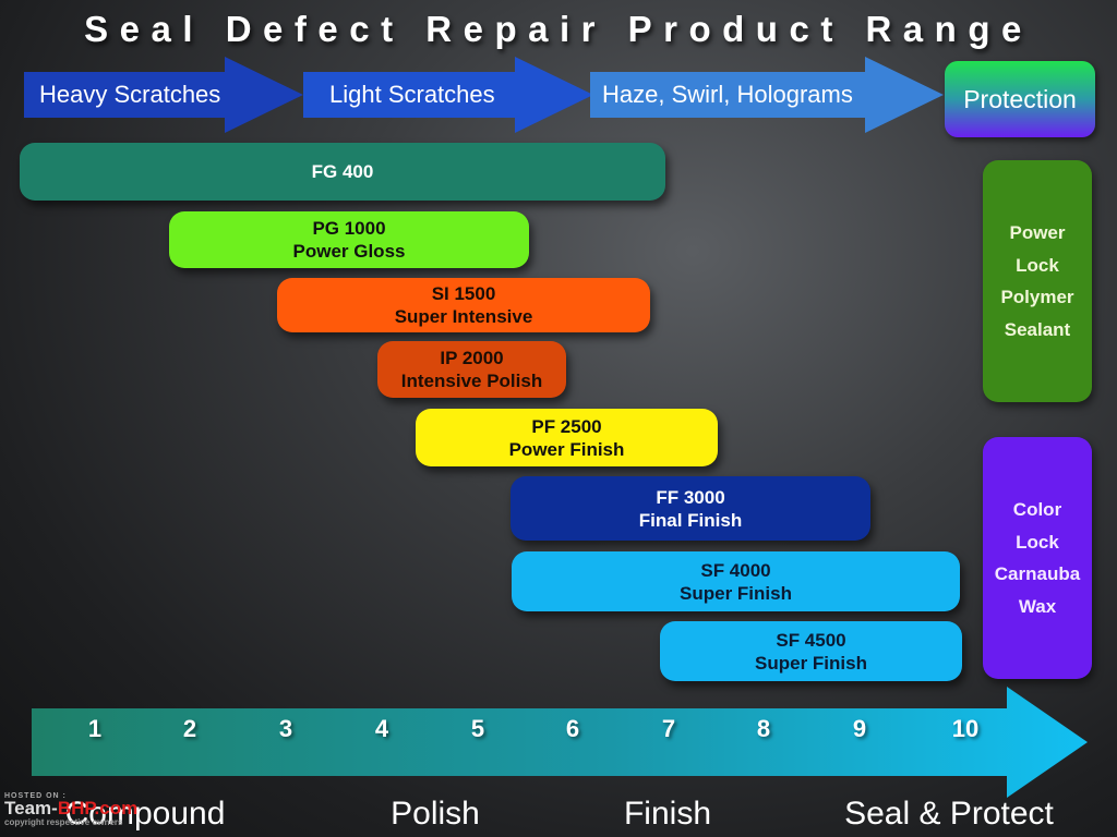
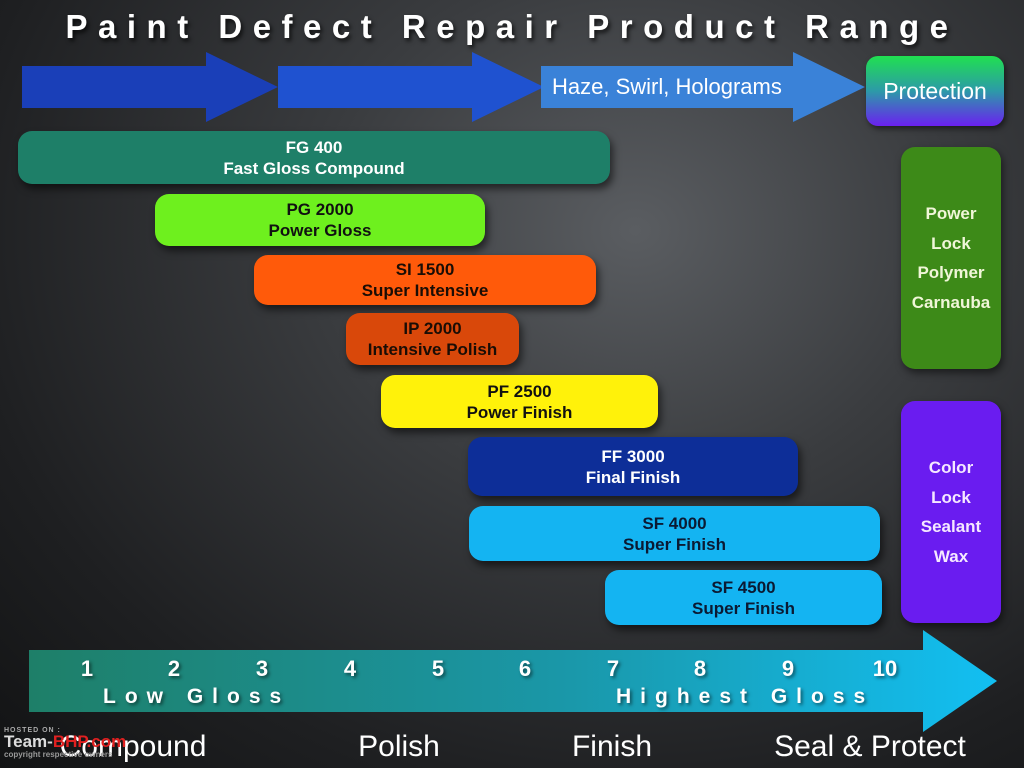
- Seal Defect Repair Product Range
+ Paint Defect Repair Product Range
- Heavy Scratches
- Light Scratches
  Haze, Swirl, Holograms
  Protection
  FG 400
+ Fast Gloss Compound
- PG 1000
+ PG 2000
  Power Gloss
  SI 1500
  Super Intensive
  IP 2000
  Intensive Polish
  PF 2500
  Power Finish
  FF 3000
  Final Finish
  SF 4000
  Super Finish
  SF 4500
  Super Finish
  Power
  Lock
  Polymer
- Sealant
+ Carnauba
  Color
  Lock
- Carnauba
+ Sealant
  Wax
  1
  2
  3
  4
  5
  6
  7
  8
  9
  10
+ Low Gloss
+ Highest Gloss
  Compound
  Polish
  Finish
  Seal & Protect
  Team-BHP.com
  copyright respective owners
